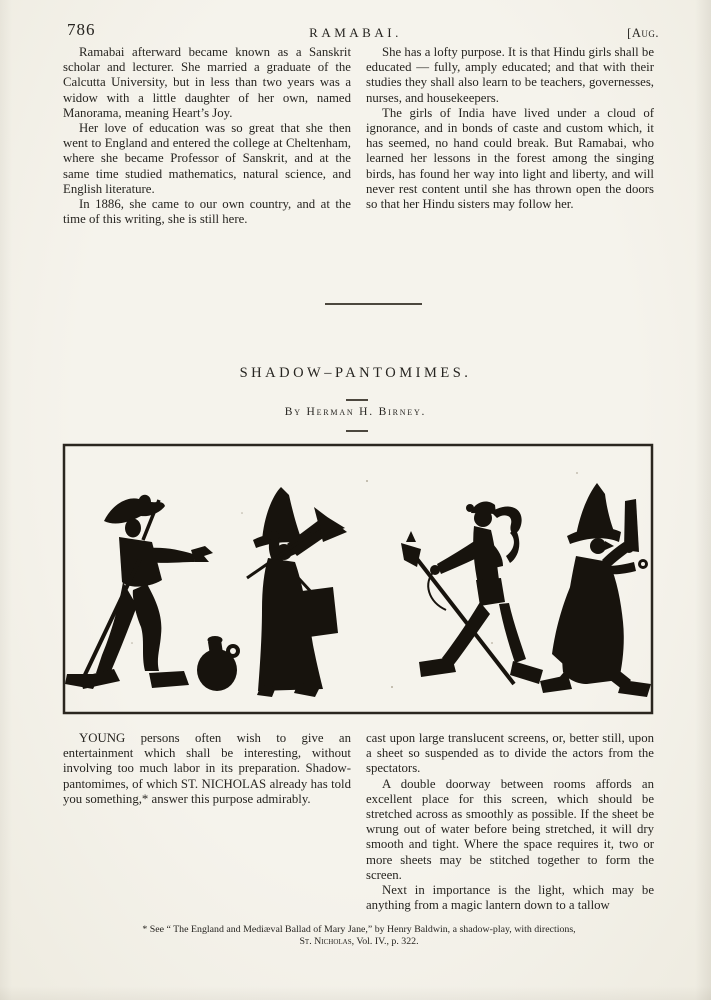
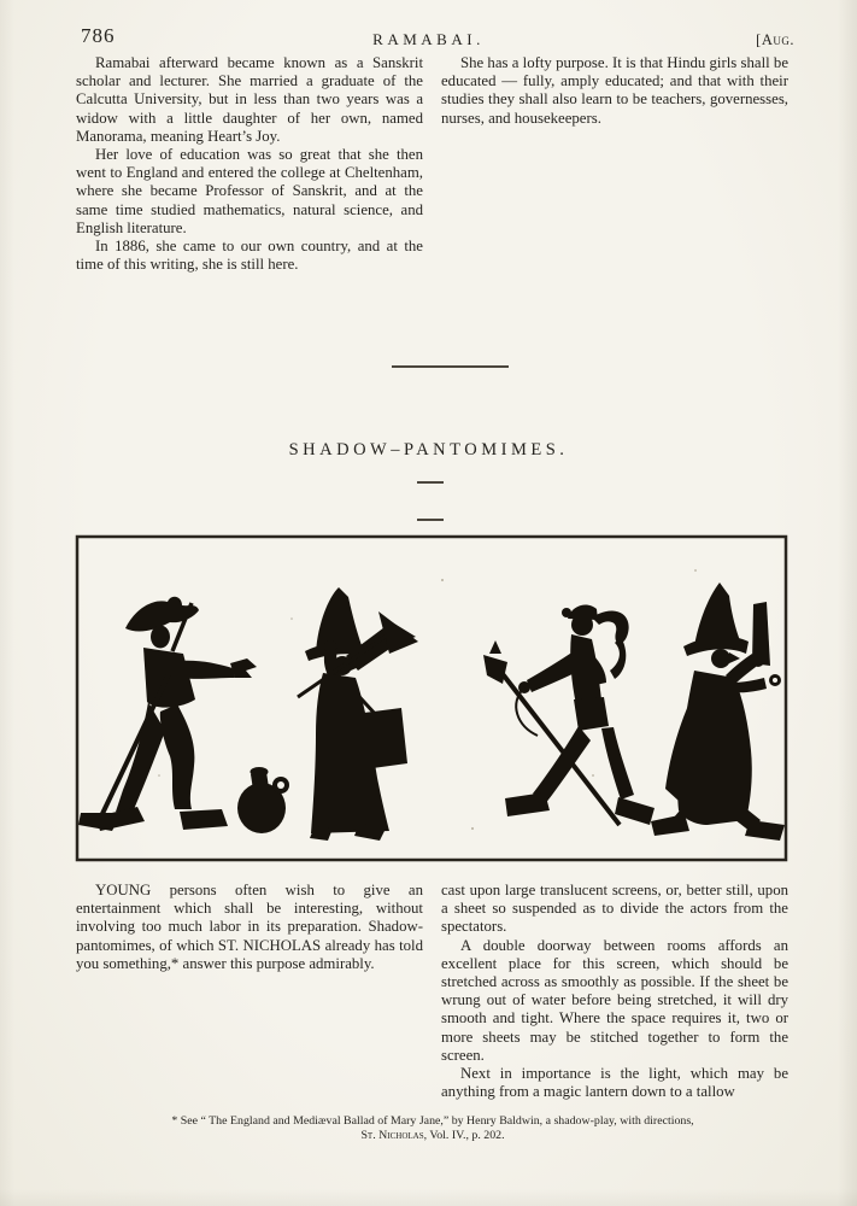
  786
  RAMABAI.
  [Aug.
  Ramabai afterward became known as a Sanskrit scholar and lecturer. She married a graduate of the Calcutta University, but in less than two years was a widow with a little daughter of her own, named Manorama, meaning Heart’s Joy.
  Her love of education was so great that she then went to England and entered the college at Cheltenham, where she became Professor of Sanskrit, and at the same time studied mathematics, natural science, and English literature.
  In 1886, she came to our own country, and at the time of this writing, she is still here.
  She has a lofty purpose. It is that Hindu girls shall be educated — fully, amply educated; and that with their studies they shall also learn to be teachers, governesses, nurses, and housekeepers.
- The girls of India have lived under a cloud of ignorance, and in bonds of caste and custom which, it has seemed, no hand could break. But Ramabai, who learned her lessons in the forest among the singing birds, has found her way into light and liberty, and will never rest content until she has thrown open the doors so that her Hindu sisters may follow her.
  SHADOW–PANTOMIMES.
- By Herman H. Birney.
  YOUNG persons often wish to give an entertainment which shall be interesting, without involving too much labor in its preparation. Shadow-pantomimes, of which ST. NICHOLAS already has told you something,* answer this purpose admirably.
  cast upon large translucent screens, or, better still, upon a sheet so suspended as to divide the actors from the spectators.
  A double doorway between rooms affords an excellent place for this screen, which should be stretched across as smoothly as possible. If the sheet be wrung out of water before being stretched, it will dry smooth and tight. Where the space requires it, two or more sheets may be stitched together to form the screen.
  Next in importance is the light, which may be anything from a magic lantern down to a tallow
  * See “ The England and Mediæval Ballad of Mary Jane,” by Henry Baldwin, a shadow-play, with directions,
- St. Nicholas, Vol. IV., p. 322.
+ St. Nicholas, Vol. IV., p. 202.
